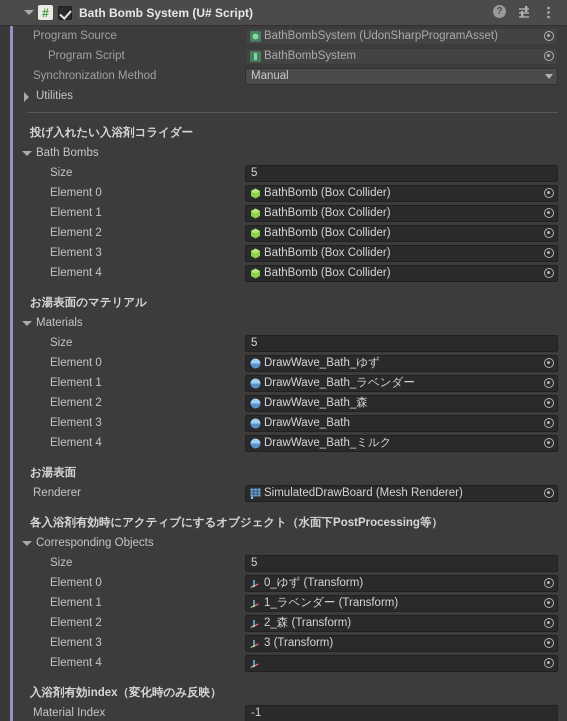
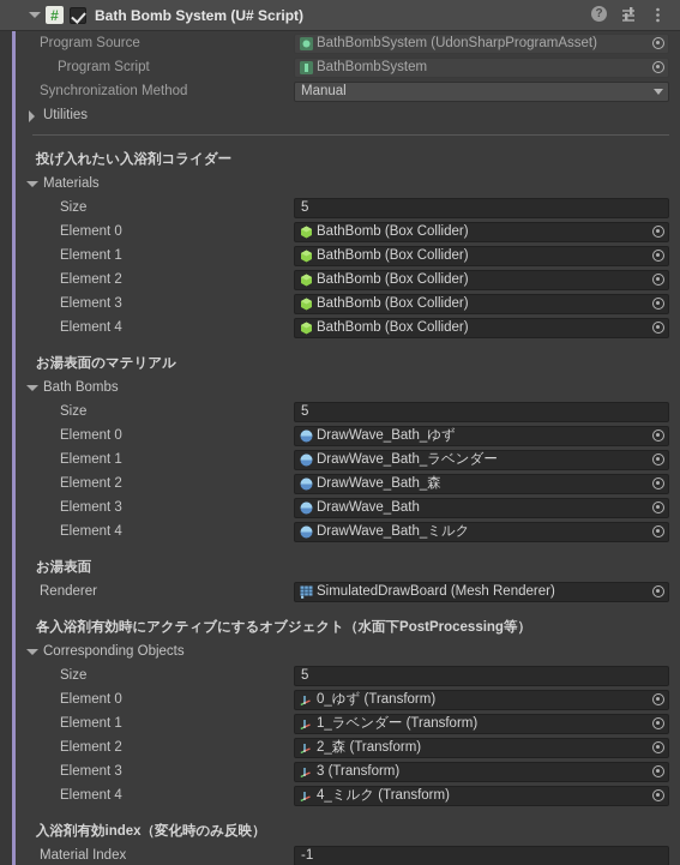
  #
  Bath Bomb System (U# Script)
  ?
  Program Source
  BathBombSystem (UdonSharpProgramAsset)
  Program Script
  BathBombSystem
  Synchronization Method
  Manual
  Utilities
  投げ入れたい入浴剤コライダー
- Bath Bombs
+ Materials
  Size
  5
  Element 0
  BathBomb (Box Collider)
  Element 1
  BathBomb (Box Collider)
  Element 2
  BathBomb (Box Collider)
  Element 3
  BathBomb (Box Collider)
  Element 4
  BathBomb (Box Collider)
  お湯表面のマテリアル
- Materials
+ Bath Bombs
  Size
  5
  Element 0
  DrawWave_Bath_ゆず
  Element 1
  DrawWave_Bath_ラベンダー
  Element 2
  DrawWave_Bath_森
  Element 3
  DrawWave_Bath
  Element 4
  DrawWave_Bath_ミルク
  お湯表面
  Renderer
  SimulatedDrawBoard (Mesh Renderer)
  各入浴剤有効時にアクティブにするオブジェクト（水面下PostProcessing等）
  Corresponding Objects
  Size
  5
  Element 0
  0_ゆず (Transform)
  Element 1
  1_ラベンダー (Transform)
  Element 2
  2_森 (Transform)
  Element 3
  3 (Transform)
  Element 4
+ 4_ミルク (Transform)
  入浴剤有効index（変化時のみ反映）
  Material Index
  -1
